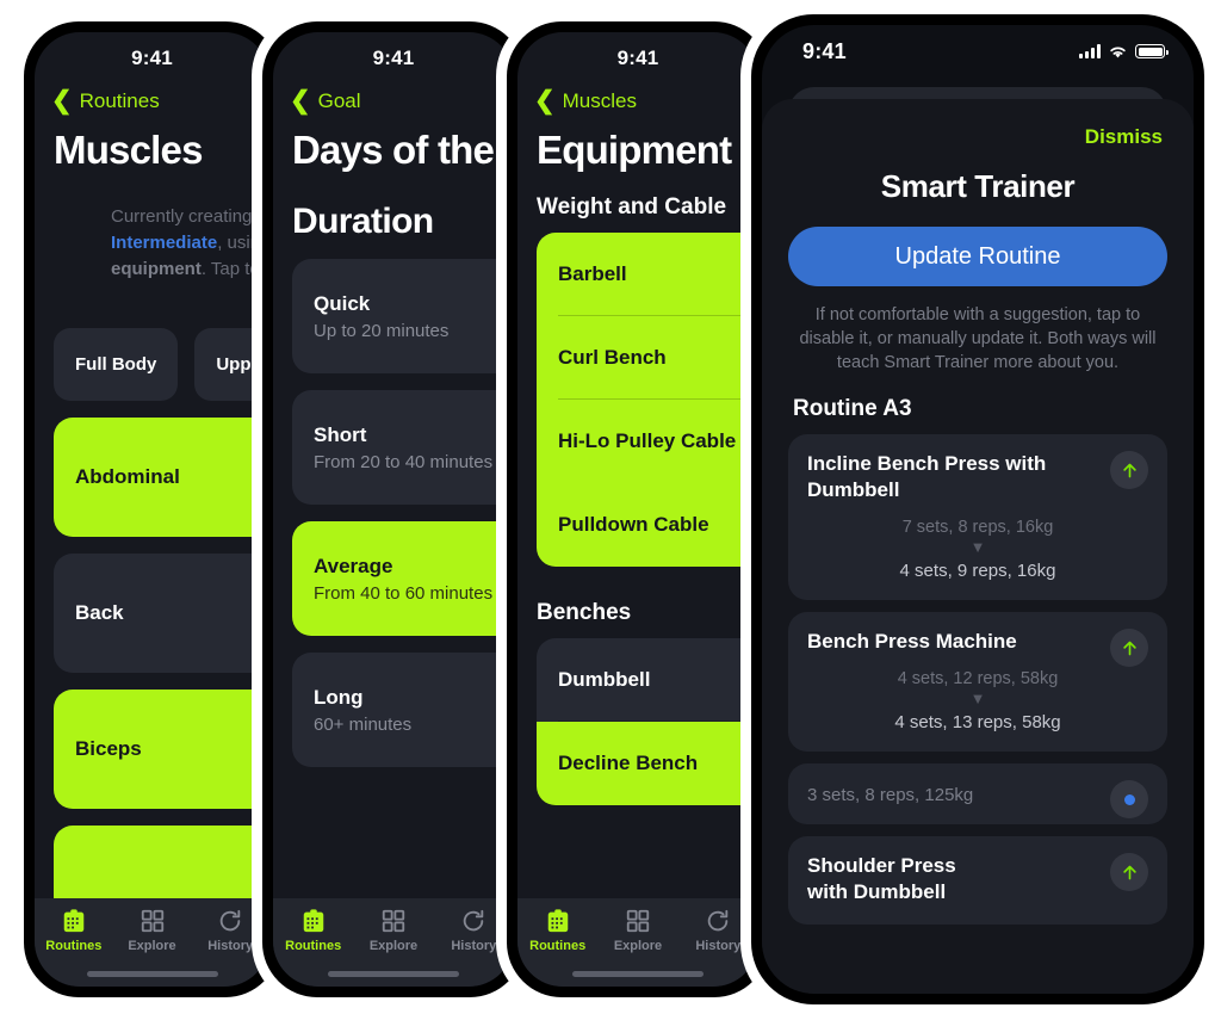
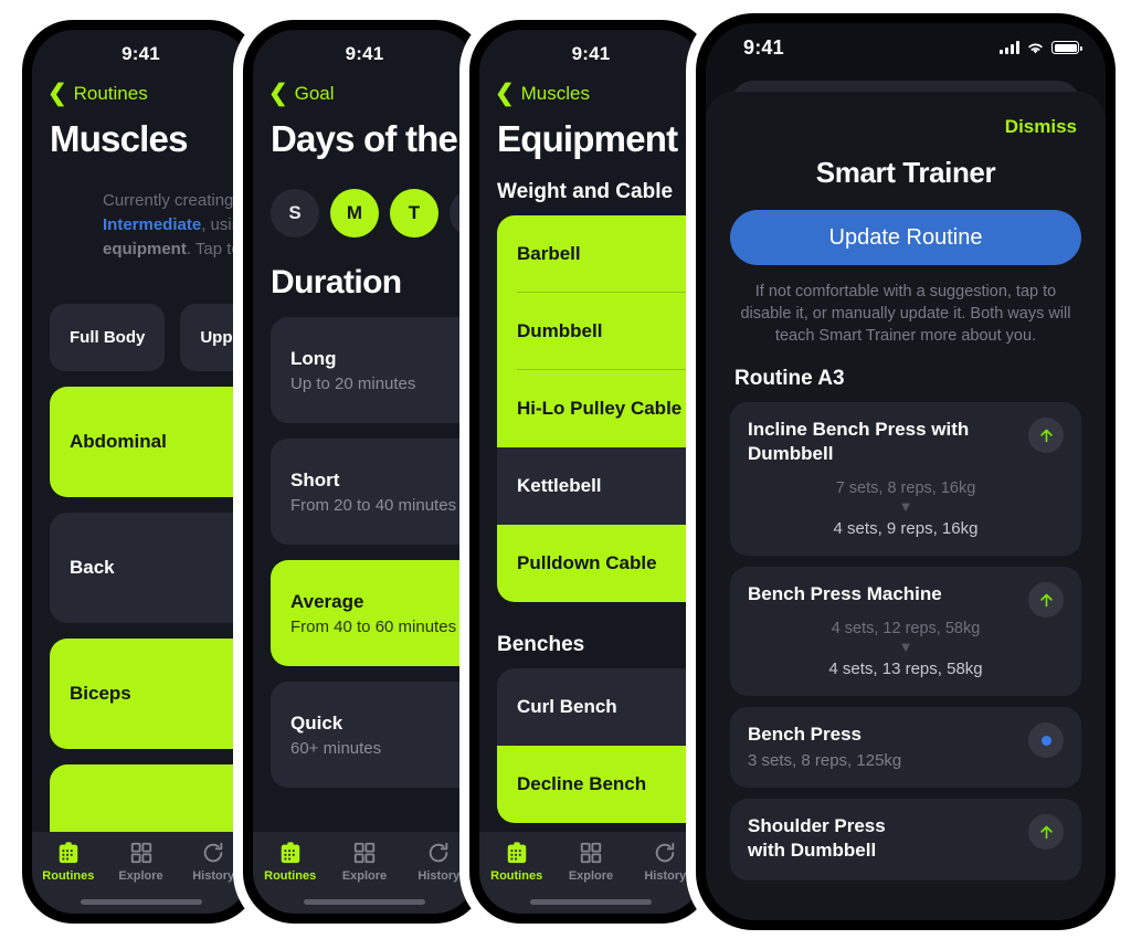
  9:41
  ❮
  Routines
  Muscles
  Currently creating
  Intermediate, usin
  equipment. Tap to
  Full Body
  Uppe
  Abdominal
  Back
  Biceps
  Routines
  Explore
  History
  9:41
  ❮
  Goal
  Days of the
+ S
+ M
+ T
  Duration
- Quick
+ Long
  Up to 20 minutes
  Short
  From 20 to 40 minutes
  Average
  From 40 to 60 minutes
- Long
+ Quick
  60+ minutes
  Routines
  Explore
  History
  9:41
  ❮
  Muscles
  Equipment
  Weight and Cable
  Barbell
- Curl Bench
+ Dumbbell
  Hi-Lo Pulley Cable
+ Kettlebell
  Pulldown Cable
  Benches
- Dumbbell
+ Curl Bench
  Decline Bench
  Routines
  Explore
  History
  9:41
  Dismiss
  Smart Trainer
  Update Routine
  If not comfortable with a suggestion, tap to disable it, or manually update it. Both ways will teach Smart Trainer more about you.
  Routine A3
  Incline Bench Press with Dumbbell
  7 sets, 8 reps, 16kg
  ▼
  4 sets, 9 reps, 16kg
  Bench Press Machine
  4 sets, 12 reps, 58kg
  ▼
  4 sets, 13 reps, 58kg
+ Bench Press
  3 sets, 8 reps, 125kg
  Shoulder Press
  with Dumbbell
